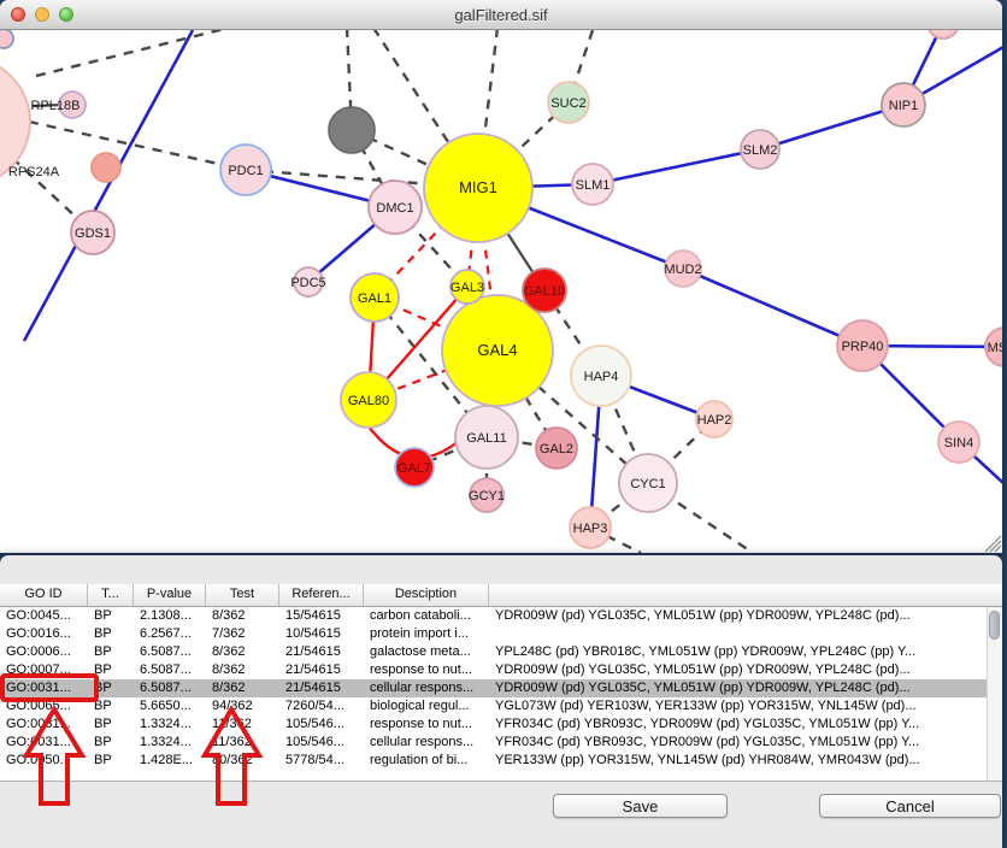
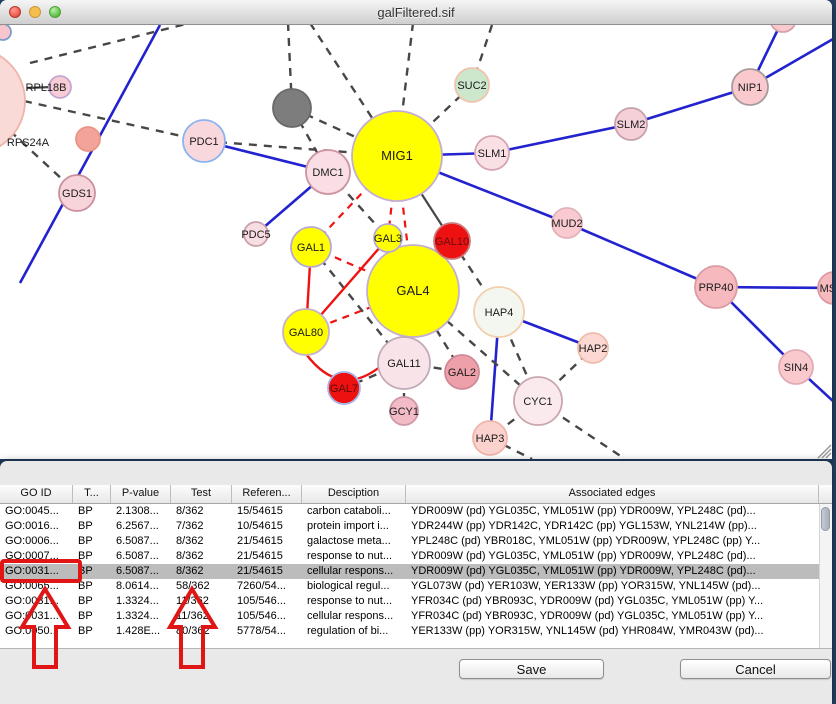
  galFiltered.sif
  RPL18B
  RPS24A
  GDS1
  PDC1
  DMC1
  MIG1
  SUC2
  SLM1
  SLM2
  NIP1
  MUD2
  PRP40
  SIN4
  HAP2
  HAP4
  GAL80
  GAL4
  GAL11
  GAL2
  GAL7
  GCY1
  CYC1
  HAP3
  GAL10
  GAL3
  GAL1
  PDC5
  GO ID
  T...
  P-value
  Test
  Referen...
  Desciption
+ Associated edges
  GO:0045...
  BP
  2.1308...
  8/362
  15/54615
  carbon cataboli...
  YDR009W (pd) YGL035C, YML051W (pp) YDR009W, YPL248C (pd)...
  GO:0016...
  BP
  6.2567...
  7/362
  10/54615
  protein import i...
+ YDR244W (pp) YDR142C, YDR142C (pp) YGL153W, YNL214W (pp)...
  GO:0006...
  BP
  6.5087...
  8/362
  21/54615
  galactose meta...
  YPL248C (pd) YBR018C, YML051W (pp) YDR009W, YPL248C (pp) Y...
  GO:0007...
  BP
  6.5087...
  8/362
  21/54615
  response to nut...
  YDR009W (pd) YGL035C, YML051W (pp) YDR009W, YPL248C (pd)...
  GO:0031...
  6.5087...
  8/362
  21/54615
  cellular respons...
  YDR009W (pd) YGL035C, YML051W (pp) YDR009W, YPL248C (pd)...
  GO:0065...
  BP
- 5.6650...
+ 8.0614...
- 94/362
+ 58/362
  7260/54...
  biological regul...
  YGL073W (pd) YER103W, YER133W (pp) YOR315W, YNL145W (pd)...
  GO:0031.
  BP
  1.3324...
  105/546...
  response to nut...
  YFR034C (pd) YBR093C, YDR009W (pd) YGL035C, YML051W (pp) Y...
  GO:031...
  BP
  1.3324...
  1/362
  105/546...
  cellular respons...
  YFR034C (pd) YBR093C, YDR009W (pd) YGL035C, YML051W (pp) Y...
  GO:050.
  BP
  1.428E...
  0/362
  5778/54...
  regulation of bi...
  YER133W (pp) YOR315W, YNL145W (pd) YHR084W, YMR043W (pd)...
  Save
  Cancel
